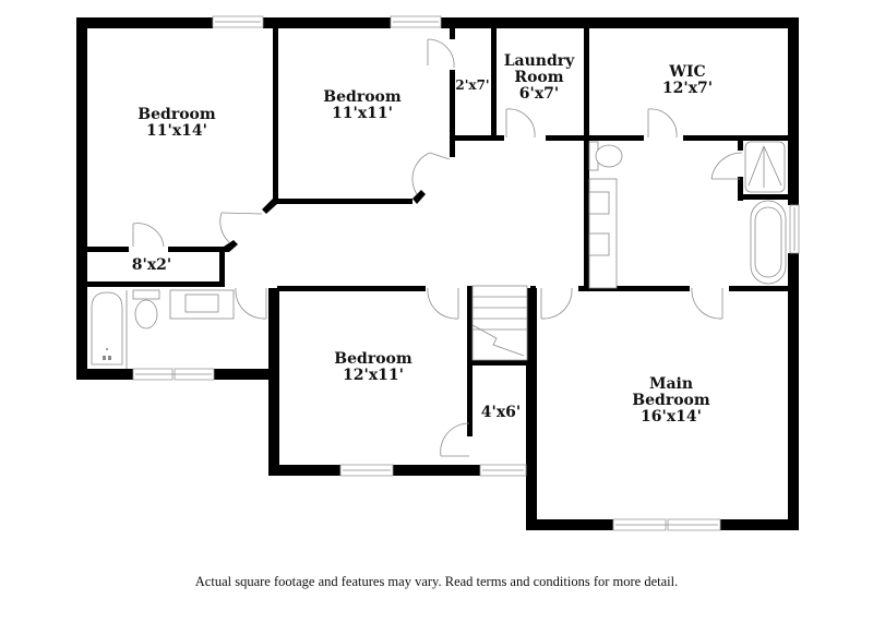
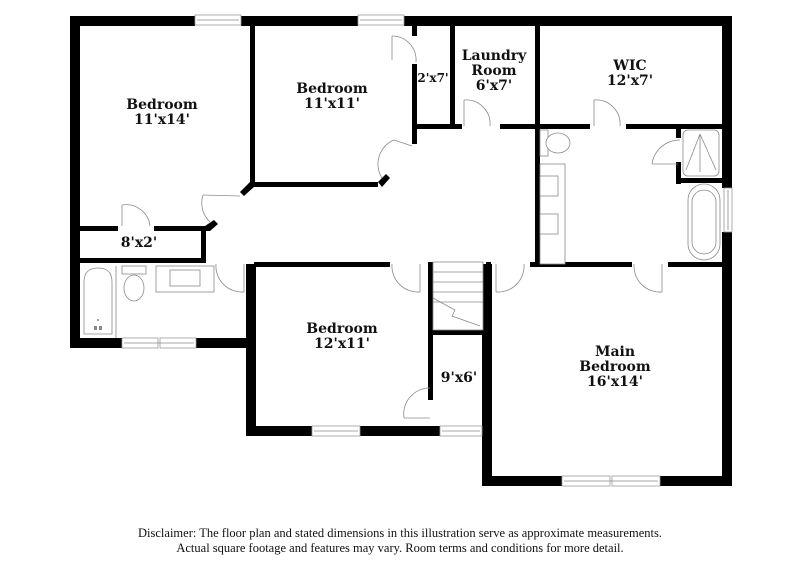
  Bedroom
  11'x14'
  Bedroom
  11'x11'
  2'x7'
  Laundry
  Room
  6'x7'
  WIC
  12'x7'
  8'x2'
  Bedroom
  12'x11'
- 4'x6'
+ 9'x6'
  Main
  Bedroom
  16'x14'
+ Disclaimer: The floor plan and stated dimensions in this illustration serve as approximate measurements.
- Actual square footage and features may vary. Read terms and conditions for more detail.
+ Actual square footage and features may vary. Room terms and conditions for more detail.
